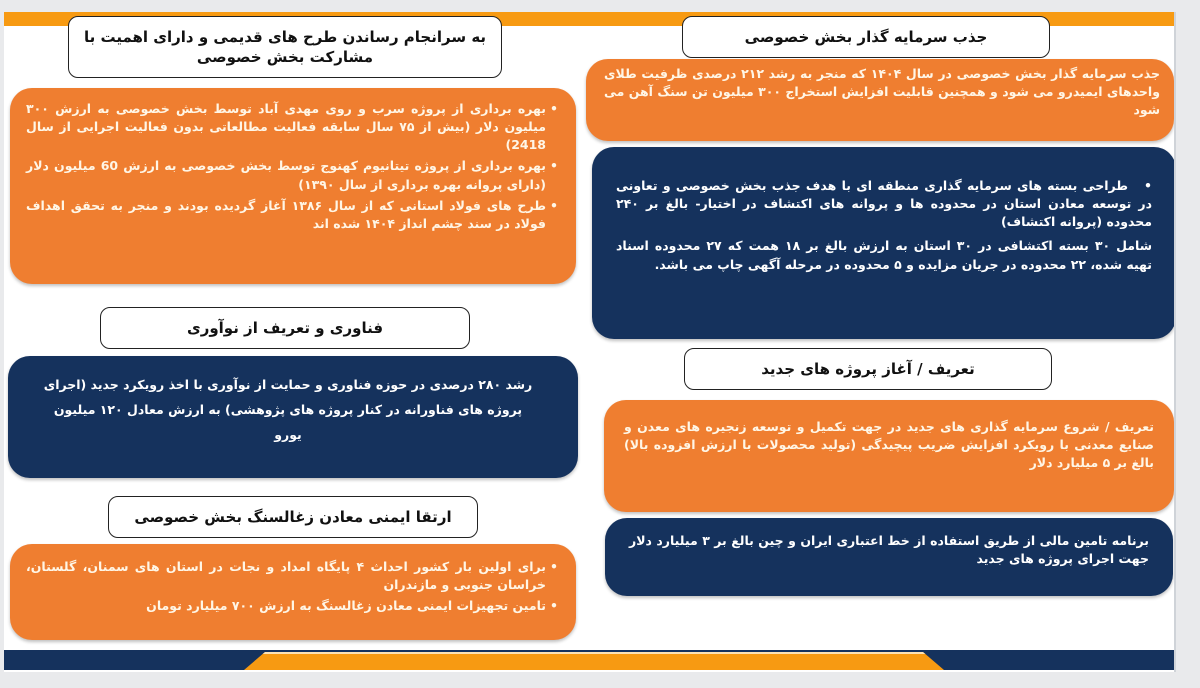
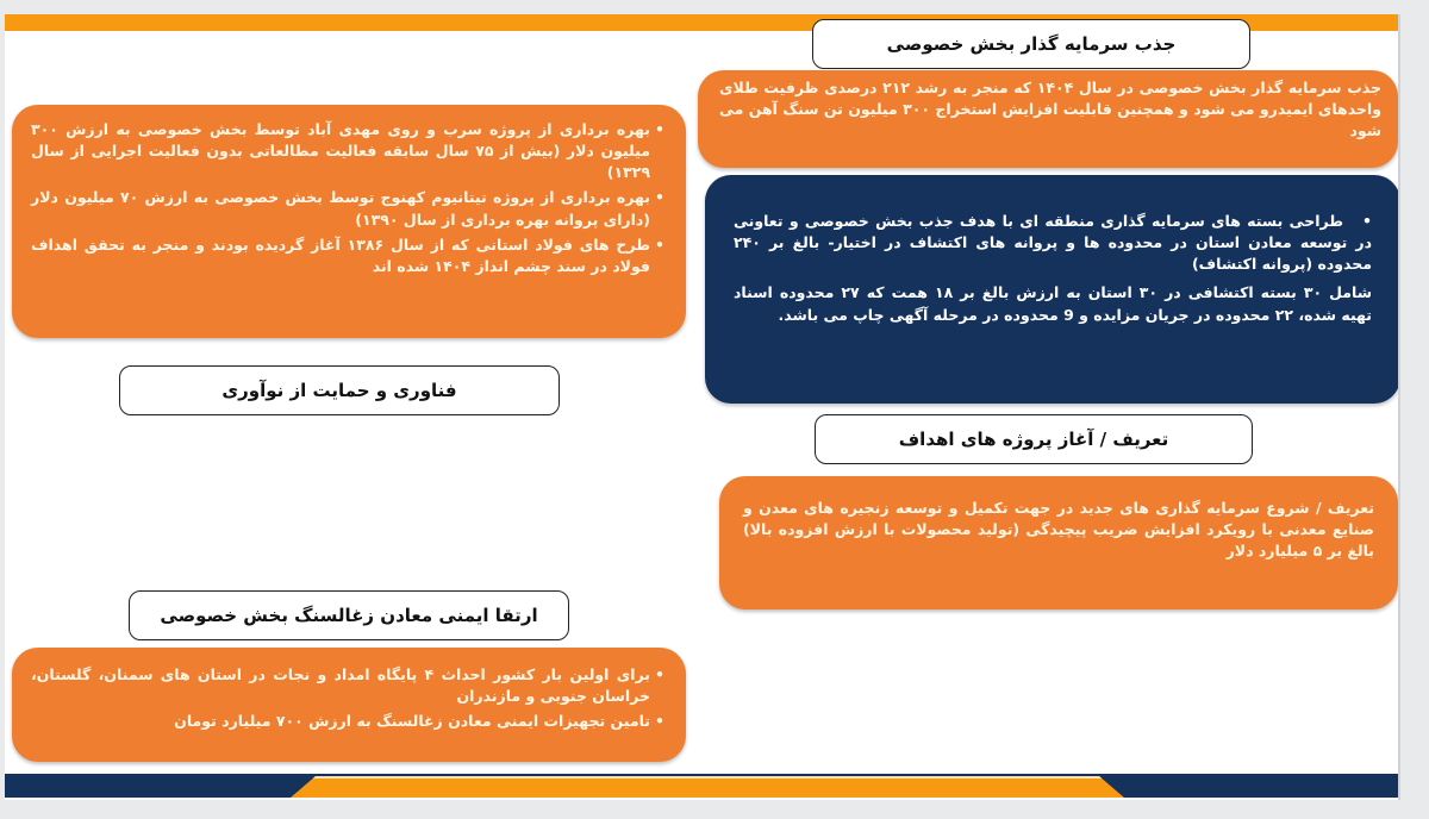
  جذب سرمایه گذار بخش خصوصی
  جذب سرمایه گذار بخش خصوصی در سال ۱۴۰۴ که منجر به رشد ۲۱۲ درصدی ظرفیت طلای واحدهای ایمیدرو می شود و همچنین قابلیت افزایش استخراج ۳۰۰ میلیون تن سنگ آهن می شود
  • طراحی بسته های سرمایه گذاری منطقه ای با هدف جذب بخش خصوصی و تعاونی در توسعه معادن استان در محدوده ها و پروانه های اکتشاف در اختیار- بالغ بر ۲۴۰ محدوده (پروانه اکتشاف)
- شامل ۳۰ بسته اکتشافی در ۳۰ استان به ارزش بالغ بر ۱۸ همت که ۲۷ محدوده اسناد تهیه شده، ۲۲ محدوده در جریان مزایده و ۵ محدوده در مرحله آگهی چاپ می باشد.
+ شامل ۳۰ بسته اکتشافی در ۳۰ استان به ارزش بالغ بر ۱۸ همت که ۲۷ محدوده اسناد تهیه شده، ۲۲ محدوده در جریان مزایده و 9 محدوده در مرحله آگهی چاپ می باشد.
- تعریف / آغاز پروژه های جدید
+ تعریف / آغاز پروژه های اهداف
  تعریف / شروع سرمایه گذاری های جدید در جهت تکمیل و توسعه زنجیره های معدن و صنایع معدنی با رویکرد افزایش ضریب پیچیدگی (تولید محصولات با ارزش افزوده بالا) بالغ بر ۵ میلیارد دلار
- برنامه تامین مالی از طریق استفاده از خط اعتباری ایران و چین بالغ بر ۳ میلیارد دلار جهت اجرای پروژه های جدید
- به سرانجام رساندن طرح های قدیمی و دارای اهمیت با مشارکت بخش خصوصی
  •
- بهره برداری از پروژه سرب و روی مهدی آباد توسط بخش خصوصی به ارزش ۳۰۰ میلیون دلار (بیش از ۷۵ سال سابقه فعالیت مطالعاتی بدون فعالیت اجرایی از سال 2418)
+ بهره برداری از پروژه سرب و روی مهدی آباد توسط بخش خصوصی به ارزش ۳۰۰ میلیون دلار (بیش از ۷۵ سال سابقه فعالیت مطالعاتی بدون فعالیت اجرایی از سال ۱۳۲۹)
  •
- بهره برداری از پروژه تیتانیوم کهنوج توسط بخش خصوصی به ارزش 60 میلیون دلار (دارای پروانه بهره برداری از سال ۱۳۹۰)
+ بهره برداری از پروژه تیتانیوم کهنوج توسط بخش خصوصی به ارزش ۷۰ میلیون دلار (دارای پروانه بهره برداری از سال ۱۳۹۰)
  •
  طرح های فولاد استانی که از سال ۱۳۸۶ آغاز گردیده بودند و منجر به تحقق اهداف فولاد در سند چشم انداز ۱۴۰۴ شده اند
- فناوری و تعریف از نوآوری
+ فناوری و حمایت از نوآوری
- رشد ۲۸۰ درصدی در حوزه فناوری و حمایت از نوآوری با اخذ رویکرد جدید (اجرای پروژه های فناورانه در کنار پروژه های پژوهشی) به ارزش معادل ۱۲۰ میلیون یورو
  ارتقا ایمنی معادن زغالسنگ بخش خصوصی
  •
  برای اولین بار کشور احداث ۴ پایگاه امداد و نجات در استان های سمنان، گلستان، خراسان جنوبی و مازندران
  •
  تامین تجهیزات ایمنی معادن زغالسنگ به ارزش ۷۰۰ میلیارد تومان
